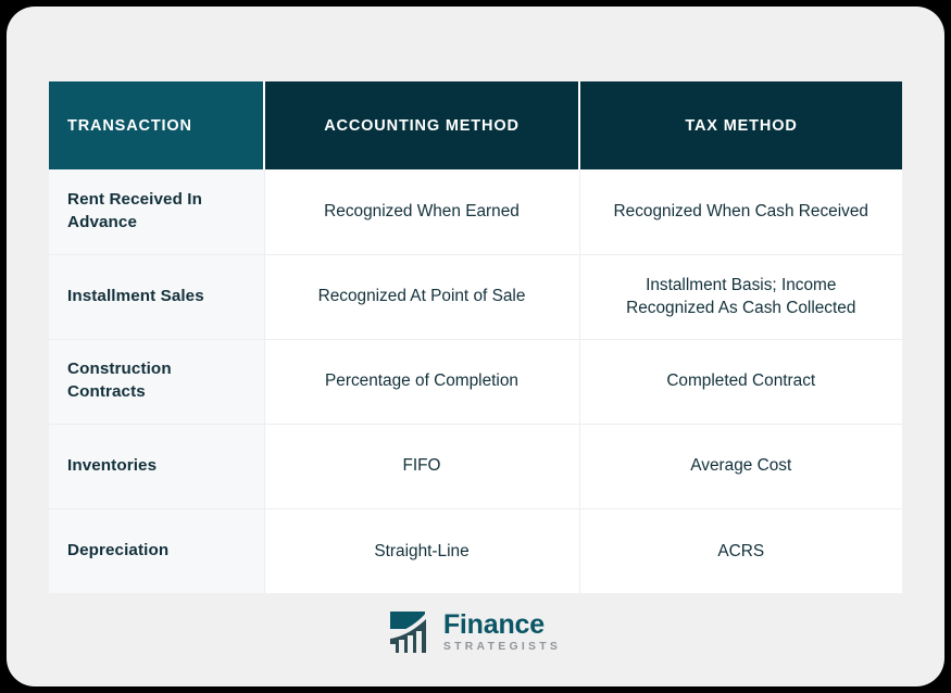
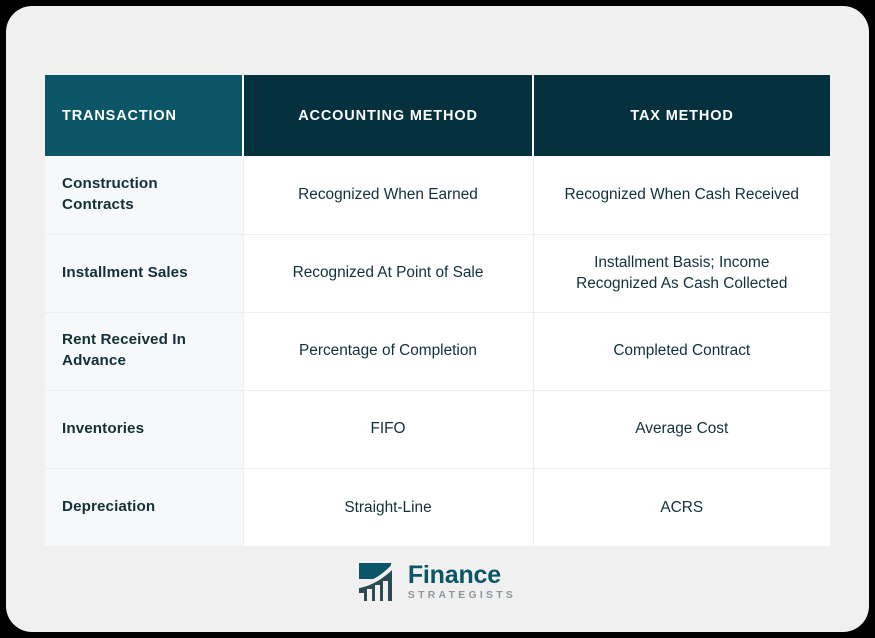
  TRANSACTION	ACCOUNTING METHOD	TAX METHOD
- Rent Received In Advance	Recognized When Earned	Recognized When Cash Received
+ Construction Contracts	Recognized When Earned	Recognized When Cash Received
  Installment Sales	Recognized At Point of Sale	Installment Basis; Income Recognized As Cash Collected
- Construction Contracts	Percentage of Completion	Completed Contract
+ Rent Received In Advance	Percentage of Completion	Completed Contract
  Inventories	FIFO	Average Cost
  Depreciation	Straight-Line	ACRS
  Finance
  STRATEGISTS
